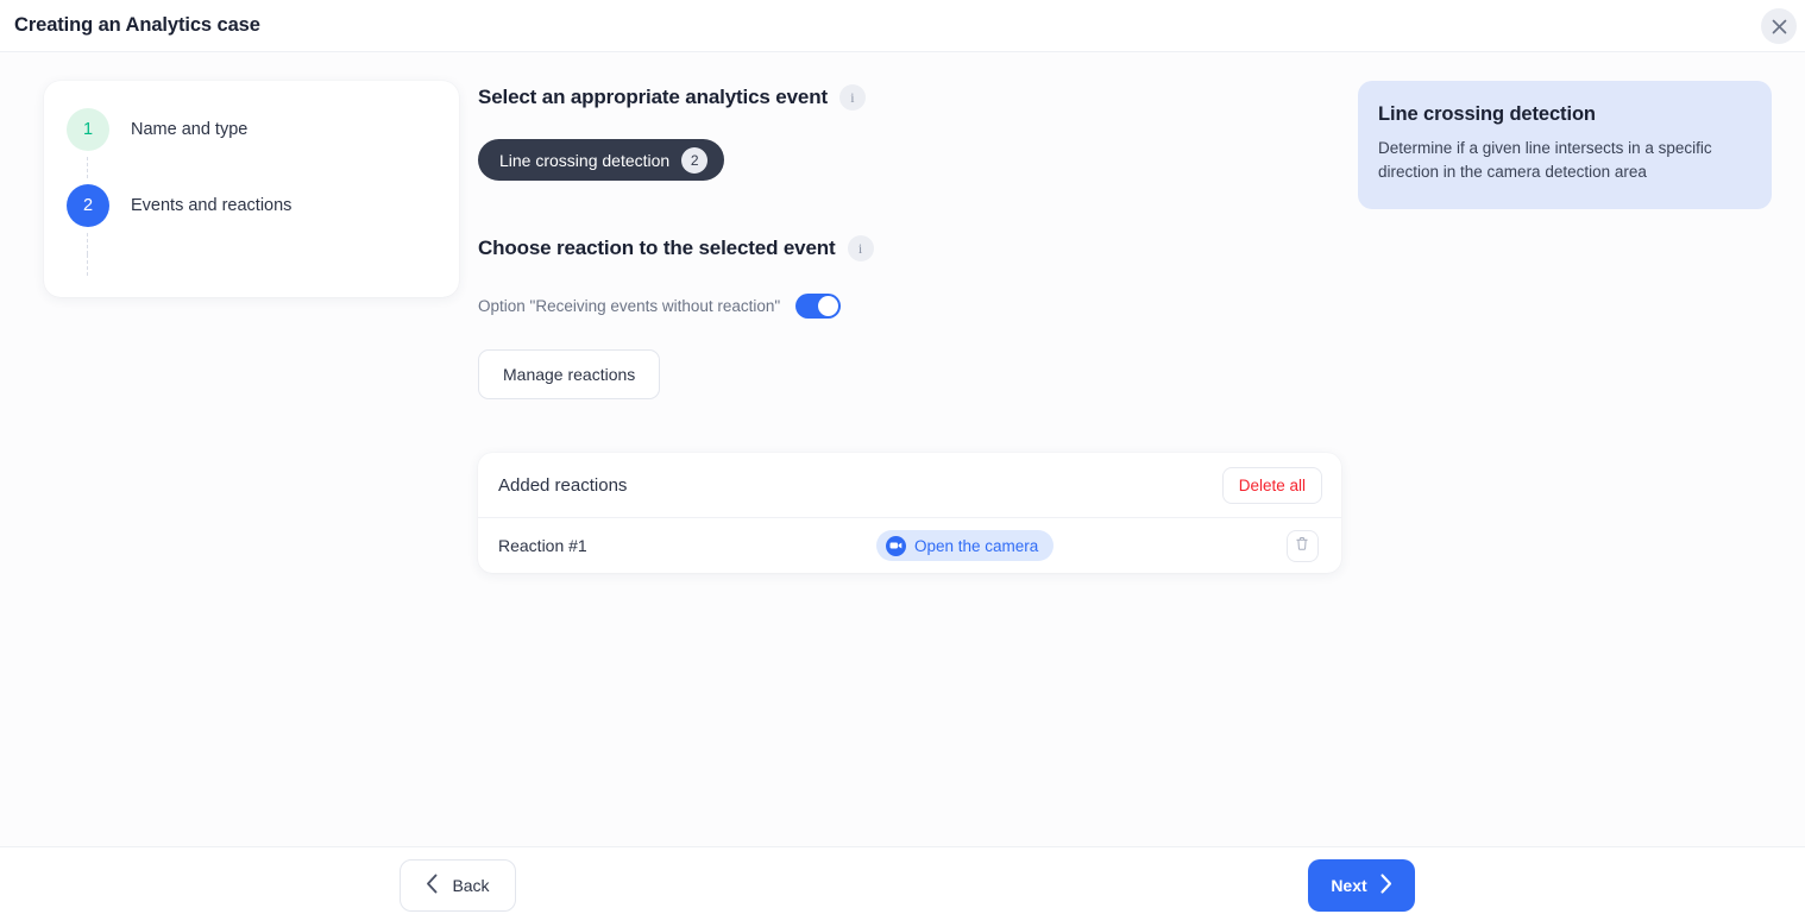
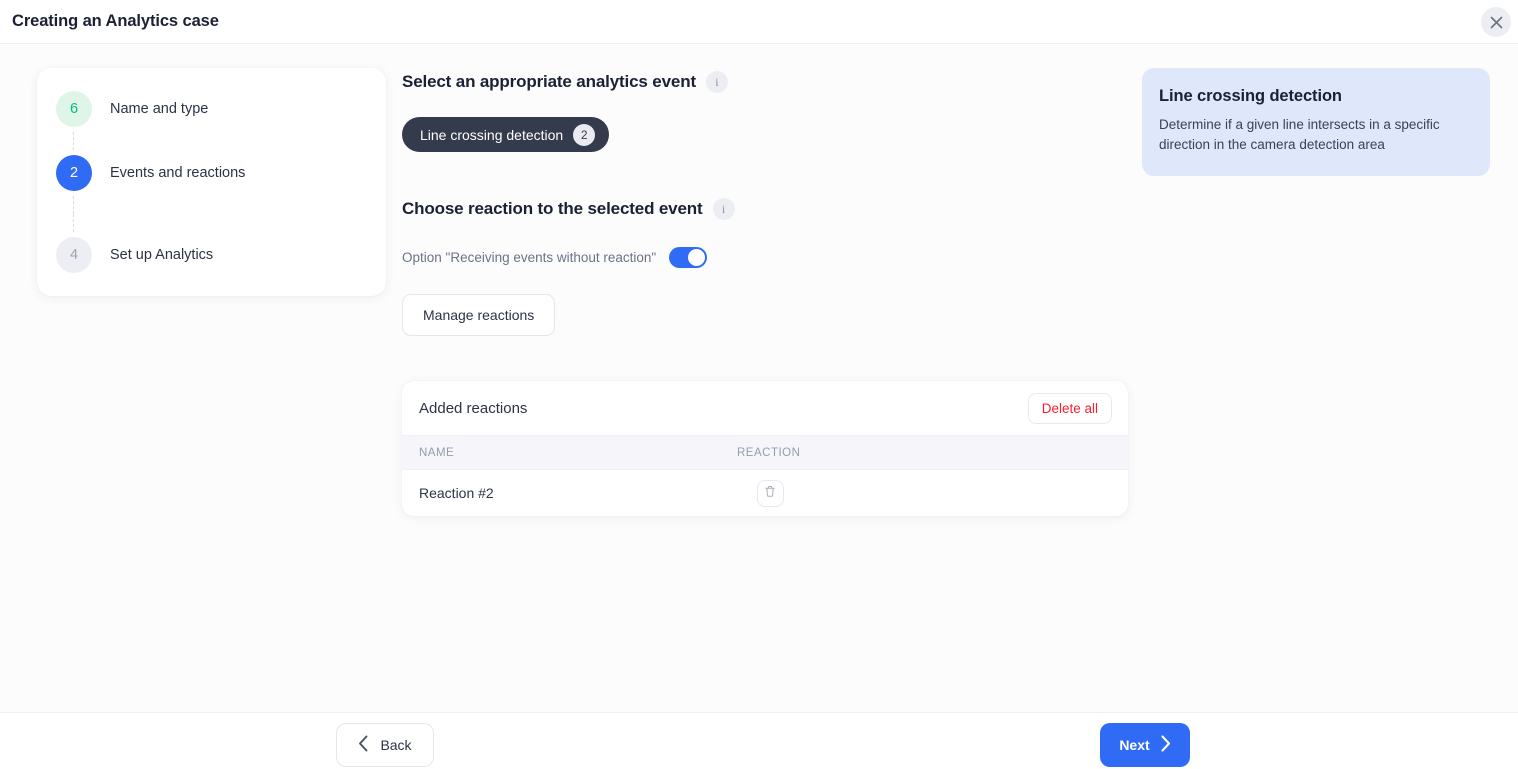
  Creating an Analytics case
- 1
+ 6
  Name and type
  2
  Events and reactions
+ 4
+ Set up Analytics
  Select an appropriate analytics event
  i
  Line crossing detection
  2
  Choose reaction to the selected event
  i
  Option "Receiving events without reaction"
  Manage reactions
  Added reactions
  Delete all
+ NAME
+ REACTION
- Reaction #1
+ Reaction #2
- Open the camera
  Line crossing detection
  Determine if a given line intersects in a specific direction in the camera detection area
  Back
  Next
